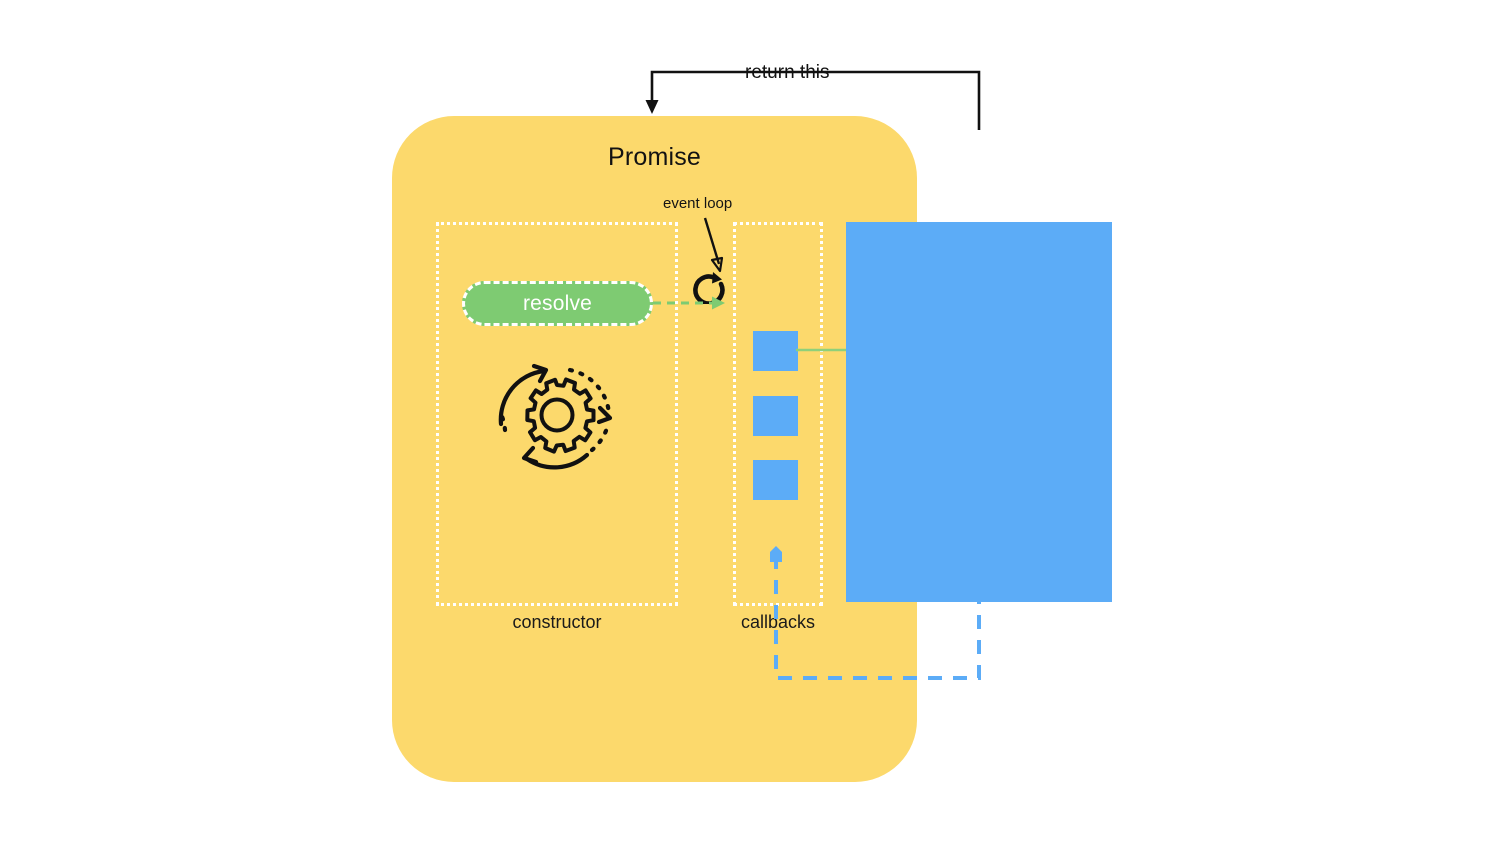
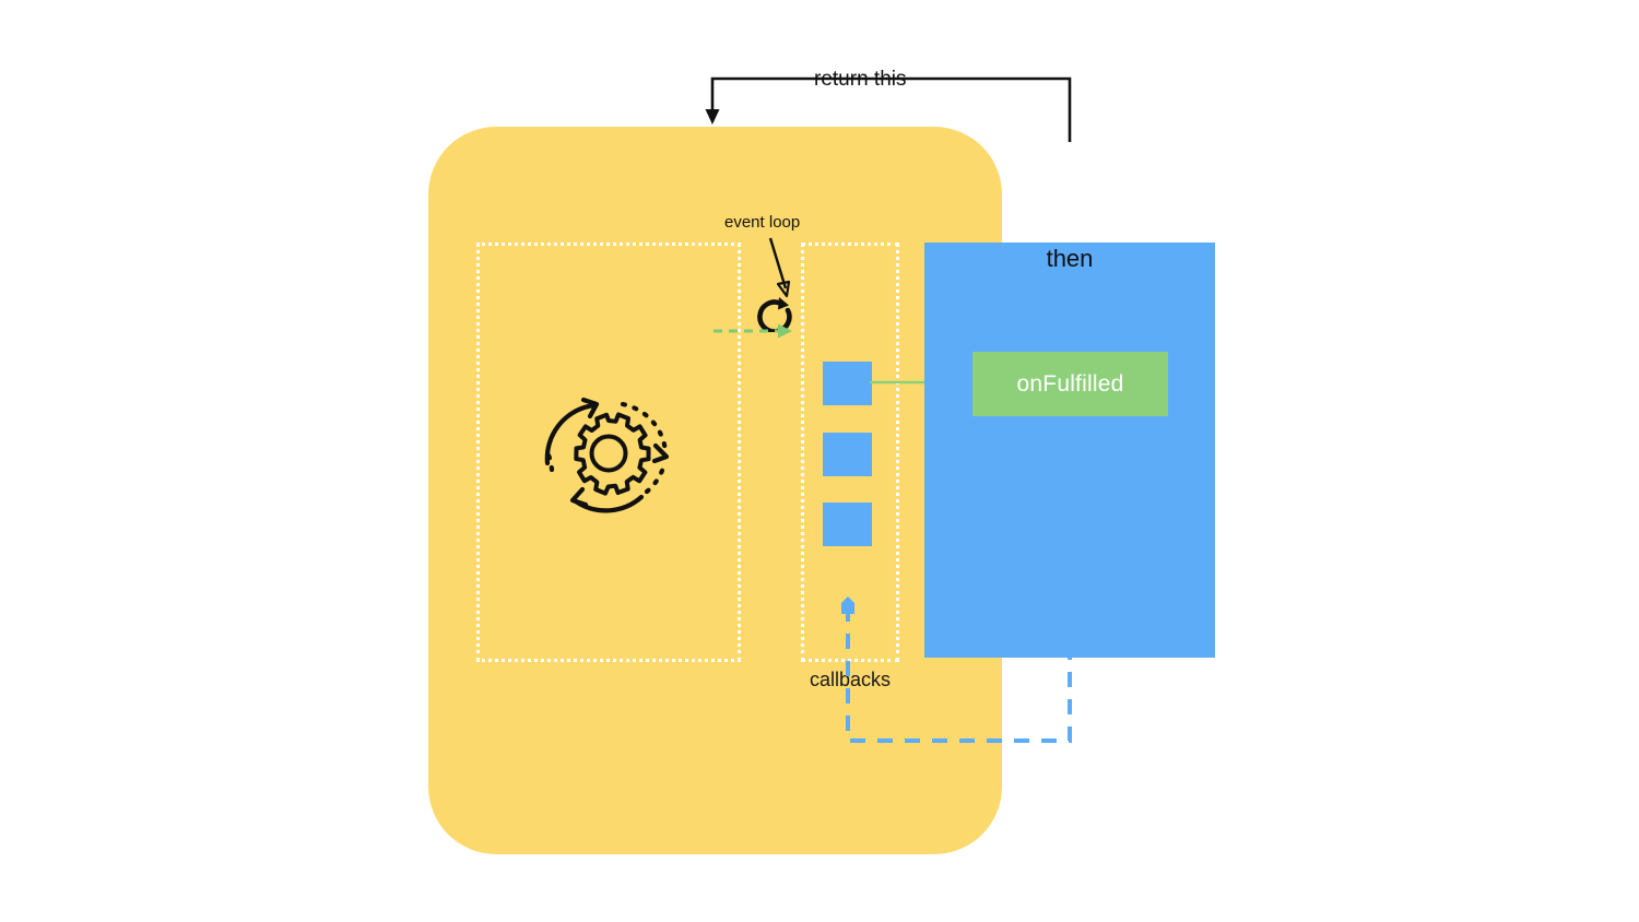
- Promise
- constructor
  callbacks
- resolve
  event loop
+ then
+ onFulfilled
  return this
